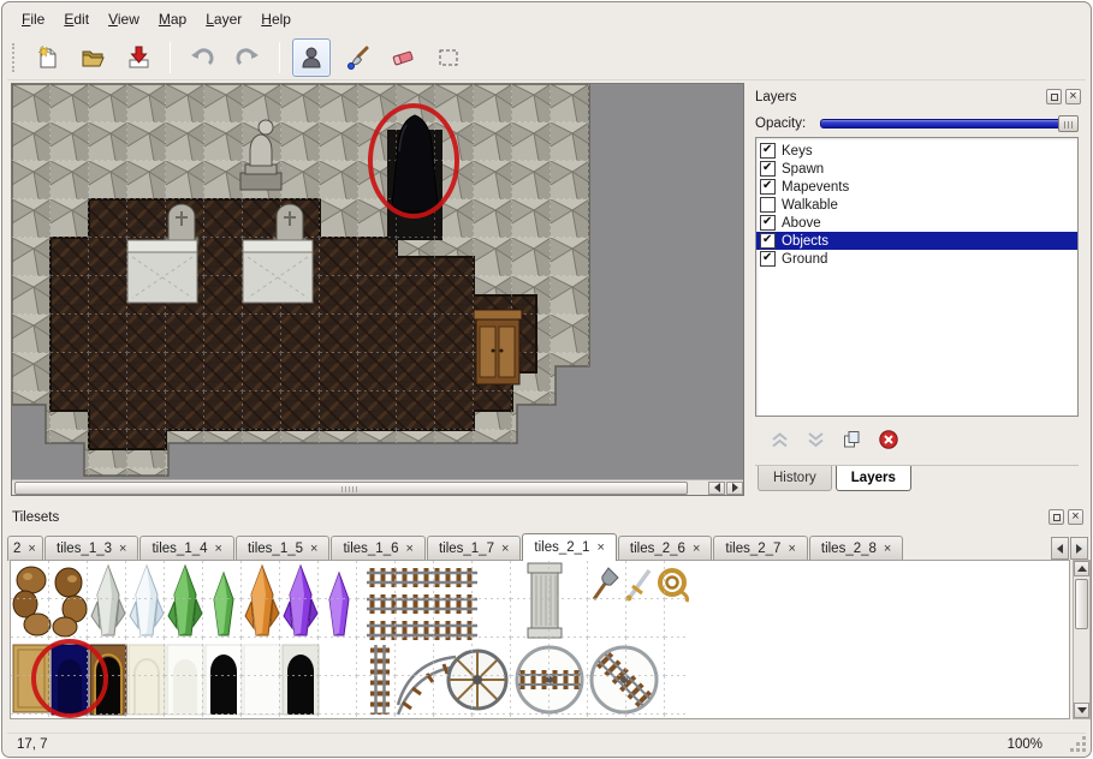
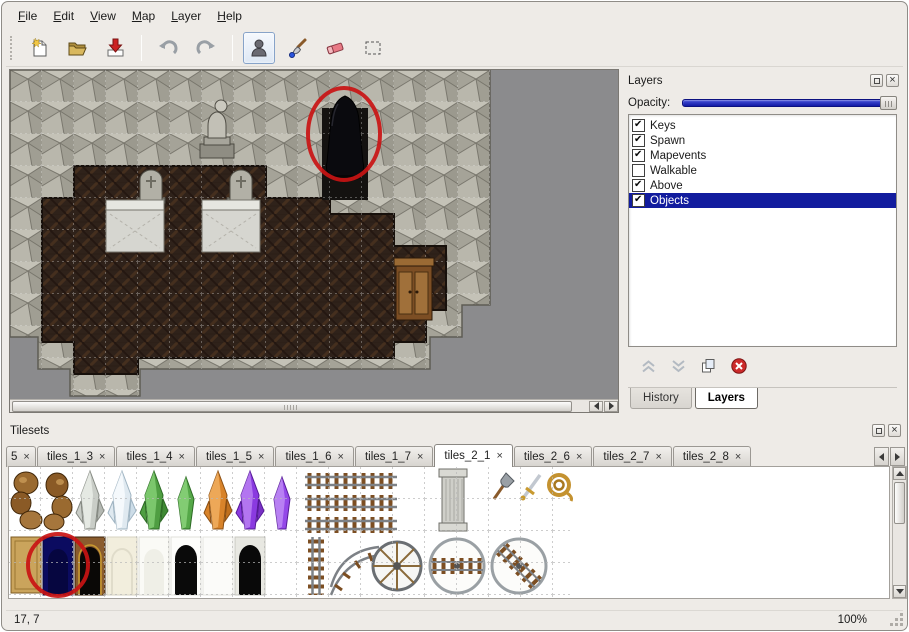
  File
  Edit
  View
  Map
  Layer
  Help
  Layers
  Opacity:
  Keys
  Spawn
  Mapevents
  Walkable
  Above
  Objects
- Ground
  History
  Layers
  Tilesets
- 2
+ 5
  tiles_1_3
  tiles_1_4
  tiles_1_5
  tiles_1_6
  tiles_1_7
  tiles_2_1
  tiles_2_6
  tiles_2_7
  tiles_2_8
  17, 7
  100%
